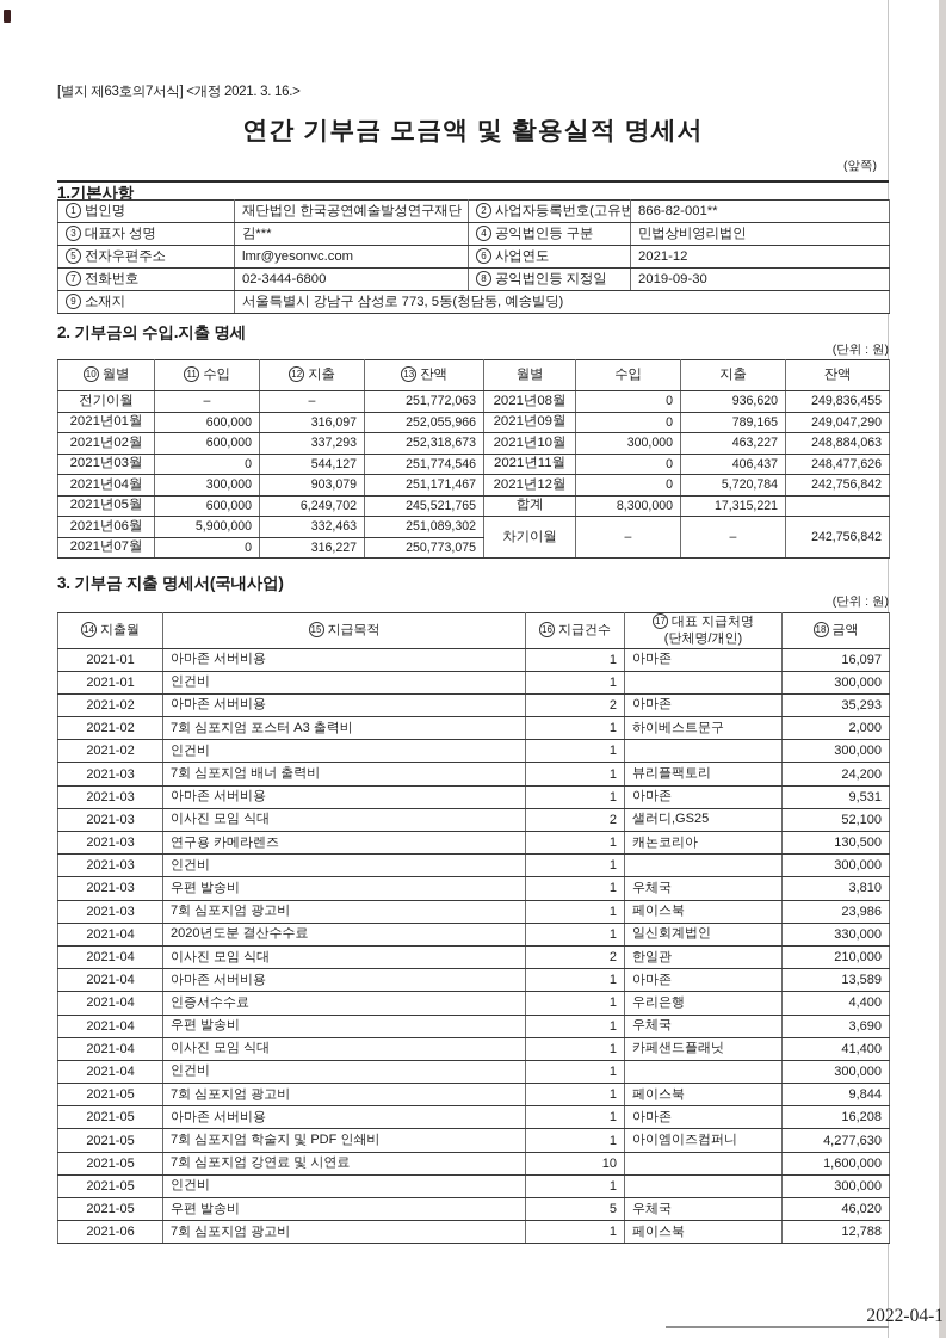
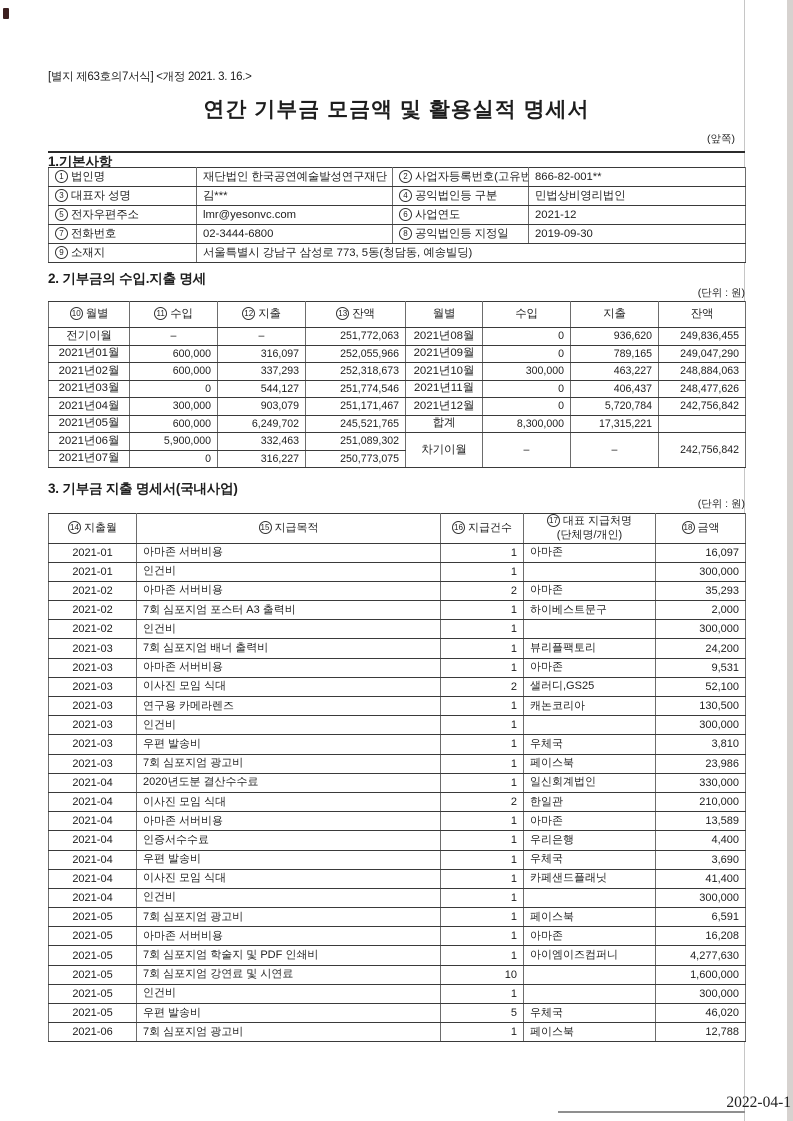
  [별지 제63호의7서식] <개정 2021. 3. 16.>
  연간 기부금 모금액 및 활용실적 명세서
  (앞쪽)
  1.기본사항
  1 법인명	재단법인 한국공연예술발성연구재단	2 사업자등록번호(고유번	866-82-001**
  3 대표자 성명	김***	4 공익법인등 구분	민법상비영리법인
  5 전자우편주소	lmr@yesonvc.com	6 사업연도	2021-12
  7 전화번호	02-3444-6800	8 공익법인등 지정일	2019-09-30
  9 소재지	서울특별시 강남구 삼성로 773, 5동(청담동, 예송빌딩)
  2. 기부금의 수입.지출 명세
  (단위 : 원)
  10 월별	11 수입	12 지출	13 잔액	월별	수입	지출	잔액
  전기이월	–	–	251,772,063	2021년08월	0	936,620	249,836,455
  2021년01월	600,000	316,097	252,055,966	2021년09월	0	789,165	249,047,290
  2021년02월	600,000	337,293	252,318,673	2021년10월	300,000	463,227	248,884,063
  2021년03월	0	544,127	251,774,546	2021년11월	0	406,437	248,477,626
  2021년04월	300,000	903,079	251,171,467	2021년12월	0	5,720,784	242,756,842
  2021년05월	600,000	6,249,702	245,521,765	합계	8,300,000	17,315,221
  2021년06월	5,900,000	332,463	251,089,302	차기이월	–	–	242,756,842
  2021년07월	0	316,227	250,773,075
  3. 기부금 지출 명세서(국내사업)
  (단위 : 원)
  14 지출월	15 지급목적	16 지급건수	17 대표 지급처명(단체명/개인)	18 금액
  2021-01	아마존 서버비용	1	아마존	16,097
  2021-01	인건비	1		300,000
  2021-02	아마존 서버비용	2	아마존	35,293
  2021-02	7회 심포지엄 포스터 A3 출력비	1	하이베스트문구	2,000
  2021-02	인건비	1		300,000
  2021-03	7회 심포지엄 배너 출력비	1	뷰리플팩토리	24,200
  2021-03	아마존 서버비용	1	아마존	9,531
  2021-03	이사진 모임 식대	2	샐러디,GS25	52,100
  2021-03	연구용 카메라렌즈	1	캐논코리아	130,500
  2021-03	인건비	1		300,000
  2021-03	우편 발송비	1	우체국	3,810
  2021-03	7회 심포지엄 광고비	1	페이스북	23,986
  2021-04	2020년도분 결산수수료	1	일신회계법인	330,000
  2021-04	이사진 모임 식대	2	한일관	210,000
  2021-04	아마존 서버비용	1	아마존	13,589
  2021-04	인증서수수료	1	우리은행	4,400
  2021-04	우편 발송비	1	우체국	3,690
  2021-04	이사진 모임 식대	1	카페샌드플래닛	41,400
  2021-04	인건비	1		300,000
- 2021-05	7회 심포지엄 광고비	1	페이스북	9,844
+ 2021-05	7회 심포지엄 광고비	1	페이스북	6,591
  2021-05	아마존 서버비용	1	아마존	16,208
  2021-05	7회 심포지엄 학술지 및 PDF 인쇄비	1	아이엠이즈컴퍼니	4,277,630
  2021-05	7회 심포지엄 강연료 및 시연료	10		1,600,000
  2021-05	인건비	1		300,000
  2021-05	우편 발송비	5	우체국	46,020
  2021-06	7회 심포지엄 광고비	1	페이스북	12,788
  2022-04-1
